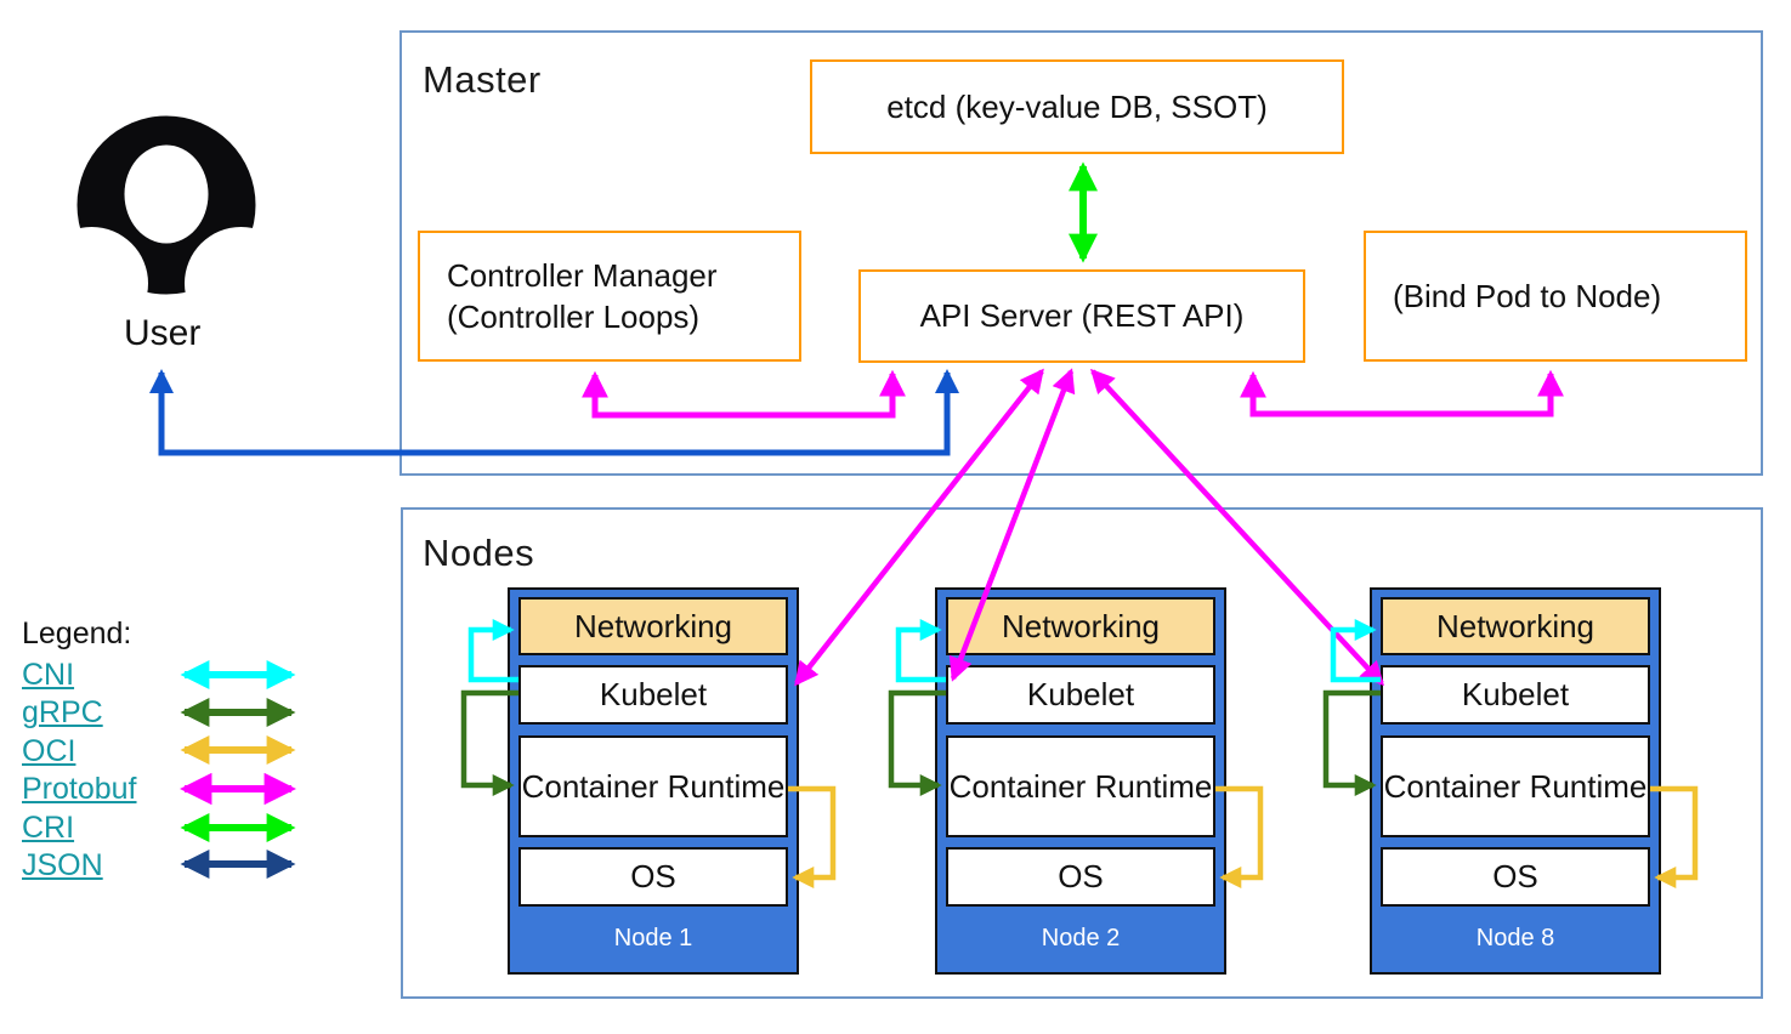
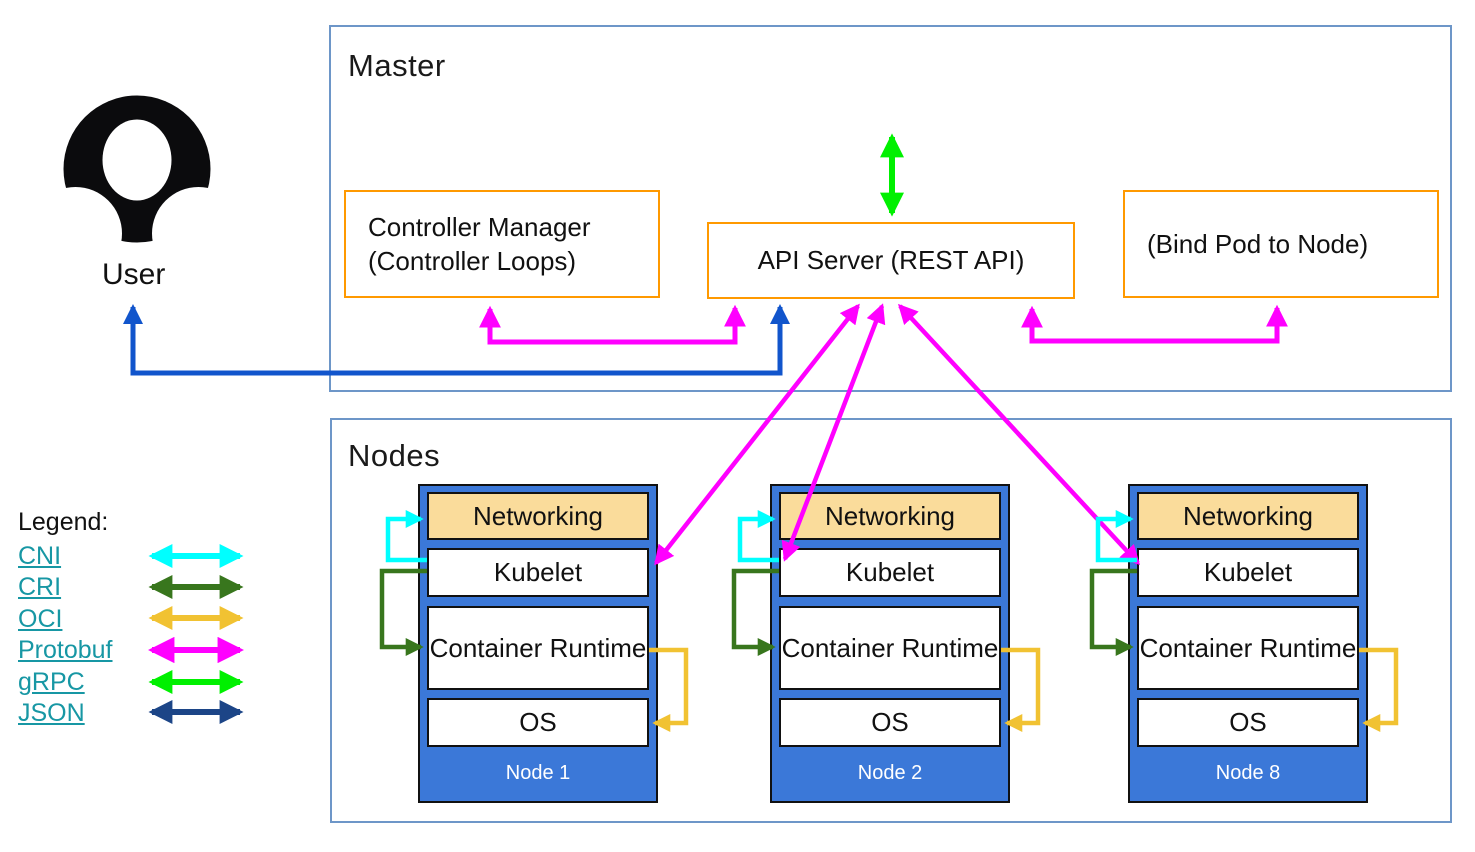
  Master
  Nodes
- etcd (key-value DB, SSOT)
  Controller Manager
  (Controller Loops)
  API Server (REST API)
  (Bind Pod to Node)
  User
  Networking
  Kubelet
  Container Runtime
  OS
  Node 1
  Networking
  Kubelet
  Container Runtime
  OS
  Node 2
  Networking
  Kubelet
  Container Runtime
  OS
  Node 8
  Legend:
  CNI
- gRPC
+ CRI
  OCI
  Protobuf
- CRI
+ gRPC
  JSON
